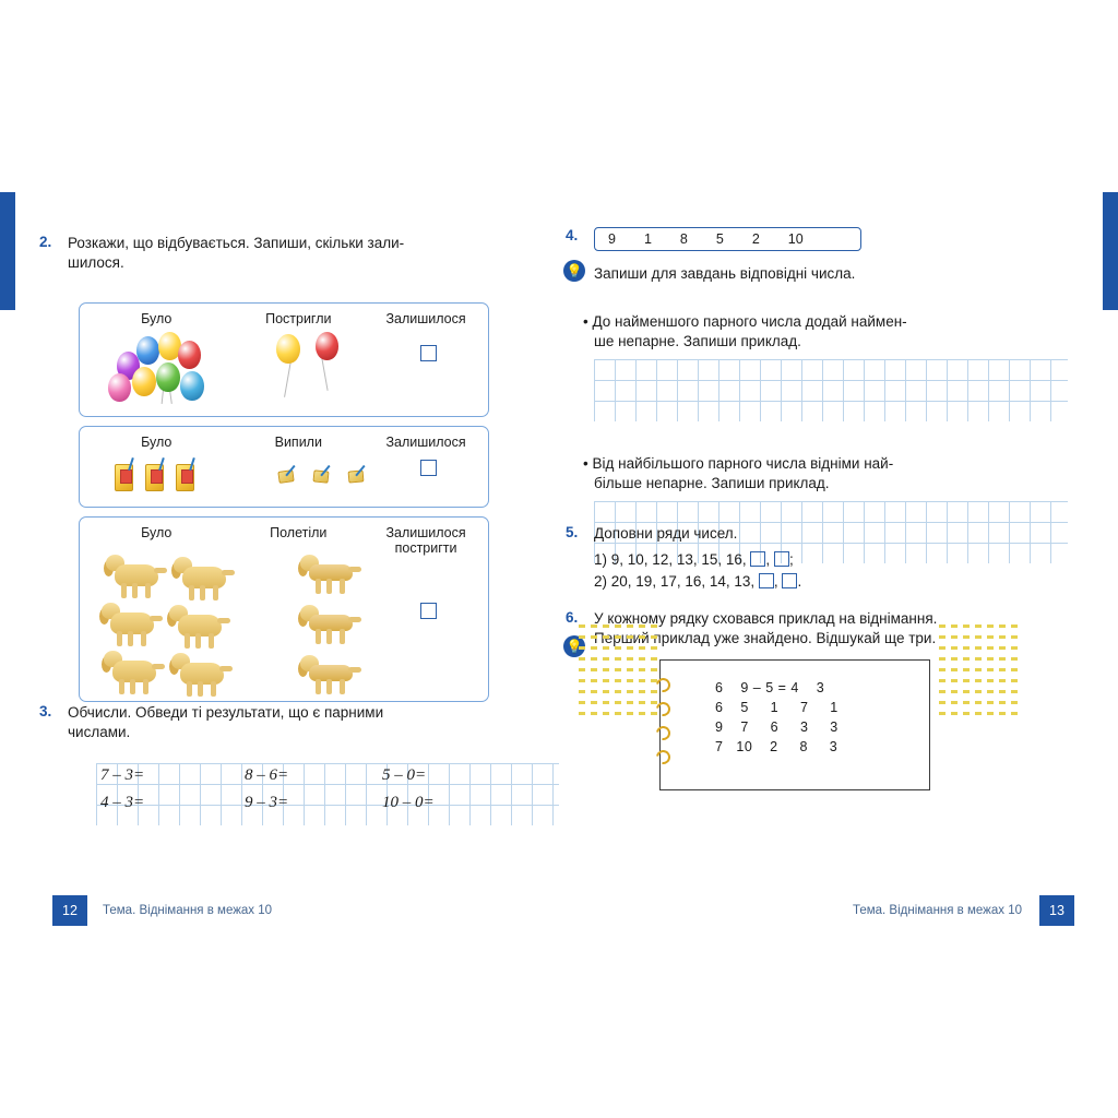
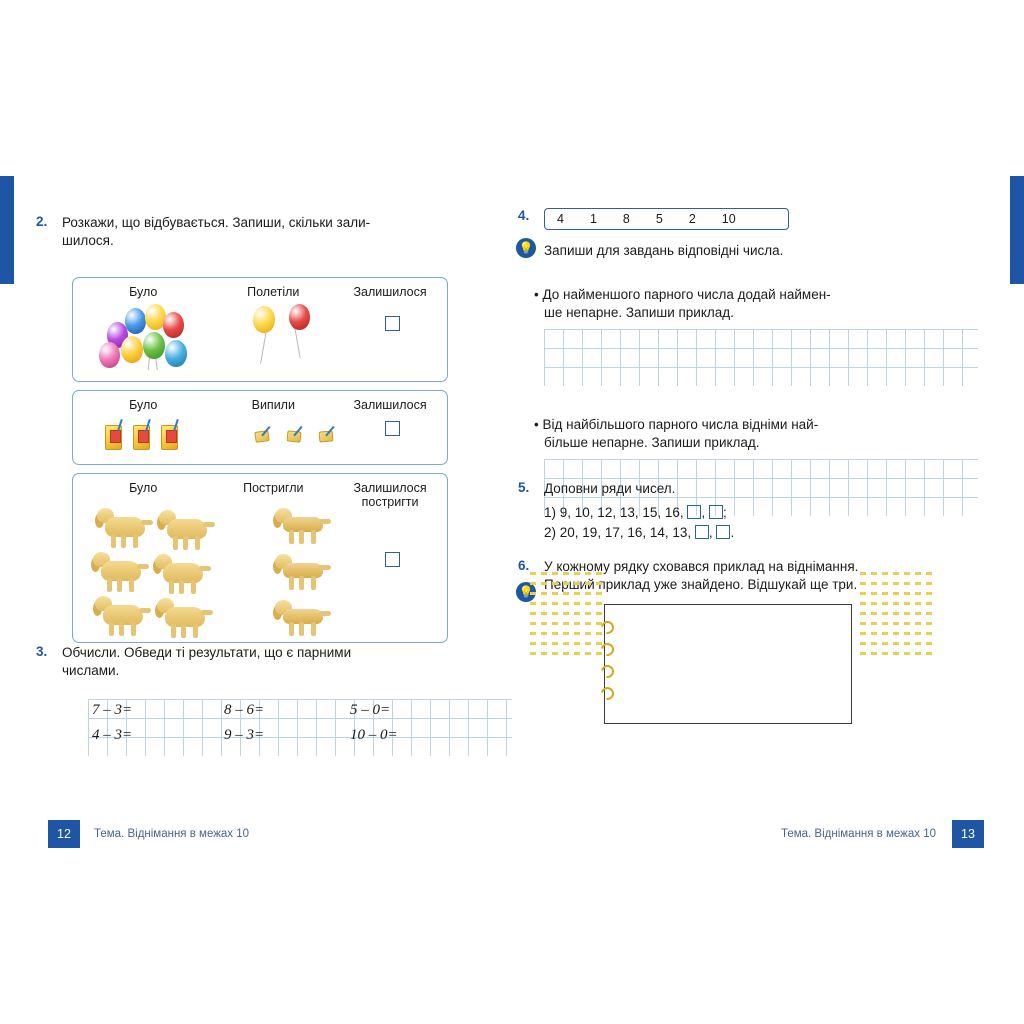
  2.
  Розкажи, що відбувається. Запиши, скільки зали-
  шилося.
  Було
- Постригли
+ Полетіли
  Залишилося
  Було
  Випили
  Залишилося
  Було
- Полетіли
+ Постригли
  Залишилося
  постригти
  3.
  Обчисли. Обведи ті результати, що є парними
  числами.
  7 – 3=
  8 – 6=
  5 – 0=
  4 – 3=
  9 – 3=
  10 – 0=
  12
  Тема. Віднімання в межах 10
  4.
- 9
+ 4
  1
  8
  5
  2
  10
  💡
  Запиши для завдань відповідні числа.
  • До найменшого парного числа додай наймен-
  ше непарне. Запиши приклад.
  • Від найбільшого парного числа відніми най-
  більше непарне. Запиши приклад.
  5.
  Доповни ряди чисел.
  1) 9, 10, 12, 13, 15, 16, , ;
  2) 20, 19, 17, 16, 14, 13, , .
  6.
  💡
  У кожному рядку сховався приклад на віднімання.
  риклад уже знайдено. Відшукай ще три.
- 6 9 – 5 = 4 3
- 6 5 1 7 1
- 9 7 6 3 3
- 7 10 2 8 3
  Тема. Віднімання в межах 10
  13
